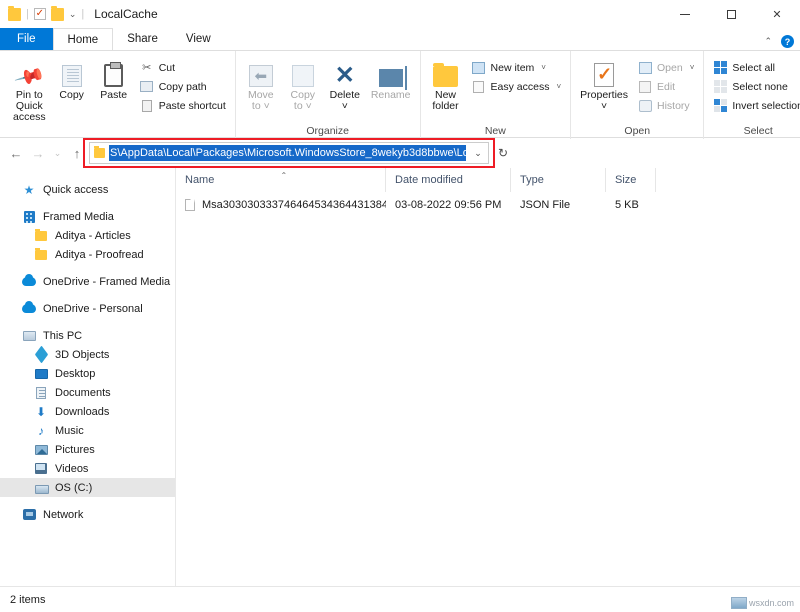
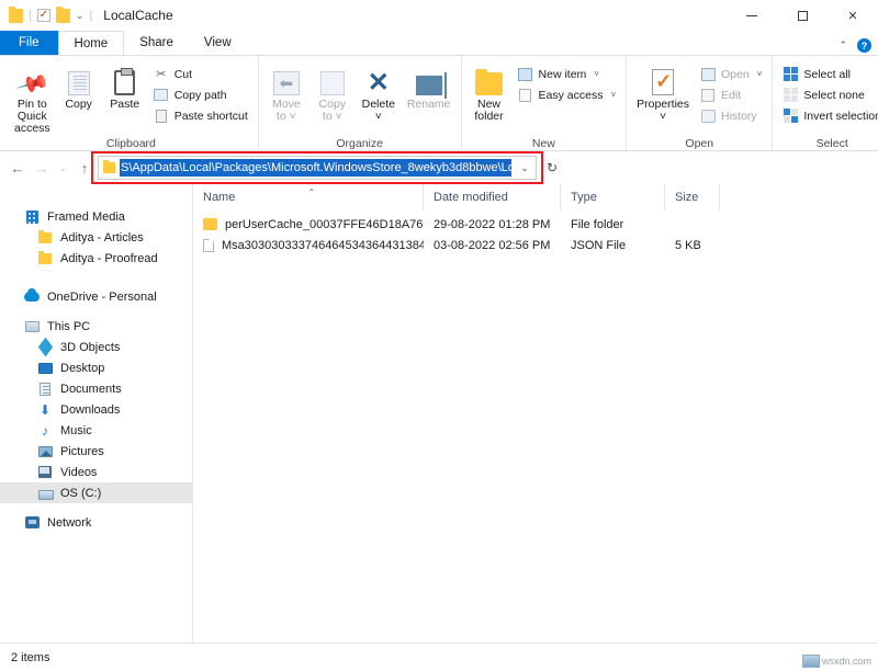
  |
  ✓
  ⌄
  |
  LocalCache
  ✕
  File
  Home
  Share
  View
  ⌃
  ?
  Pin to Quick
  access
  Copy
  Paste
  ✂
  Cut
  Copy path
  Paste shortcut
+ Clipboard
  ⬅
  Move
  to ˅
  Copy
  to ˅
  ✕
  Delete
  ˅
  Rename
  Organize
  New
  folder
  New item
  ˅
  Easy access
  ˅
  New
  Properties
  ˅
  Open
  ˅
  Edit
  History
  Open
  Select all
  Select none
  Invert selectio
  Select
  ←
  →
  ⌄
  ↑
  S\AppData\Local\Packages\Microsoft.WindowsStore_8wekyb3d8bbwe\Lo
  ⌄
  ↻
- ★
- Quick access
  Framed Media
  Aditya - Articles
  Aditya - Proofread
- OneDrive - Framed Media
  OneDrive - Personal
  This PC
  3D Objects
  Desktop
  Documents
  ⬇
  Downloads
  ♪
  Music
  Pictures
  Videos
  OS (C:)
  Network
  Name
  ⌃
  Date modified
  Type
  Size
+ perUserCache_00037FFE46D18A76
+ 29-08-2022 01:28 PM
+ File folder
  Msa303030333746464534364431384
- 03-08-2022 09:56 PM
+ 03-08-2022 02:56 PM
  JSON File
  5 KB
  2 items
  wsxdn.com
